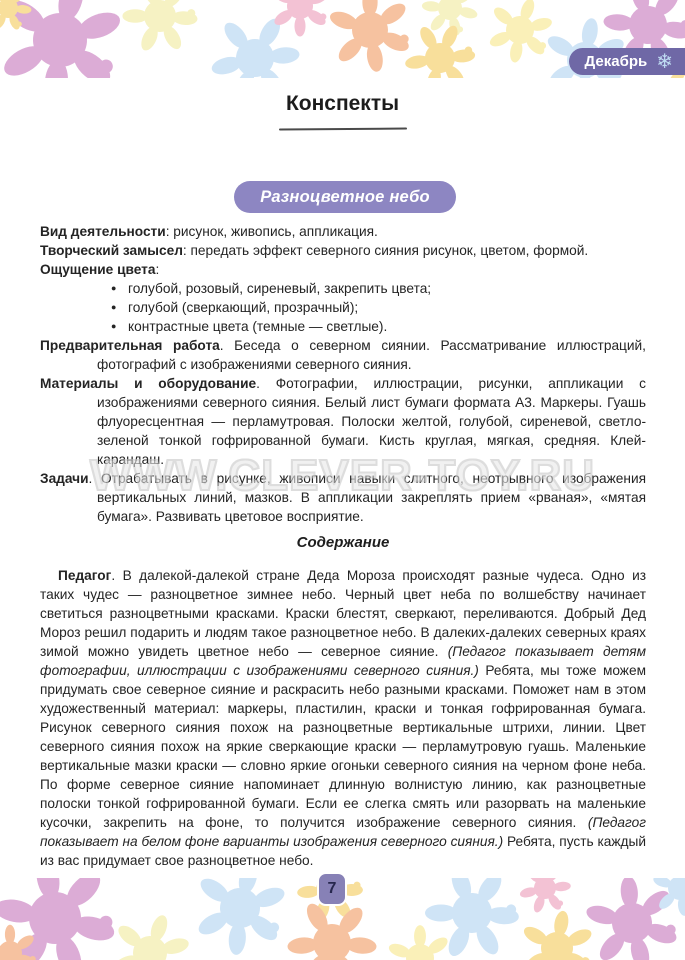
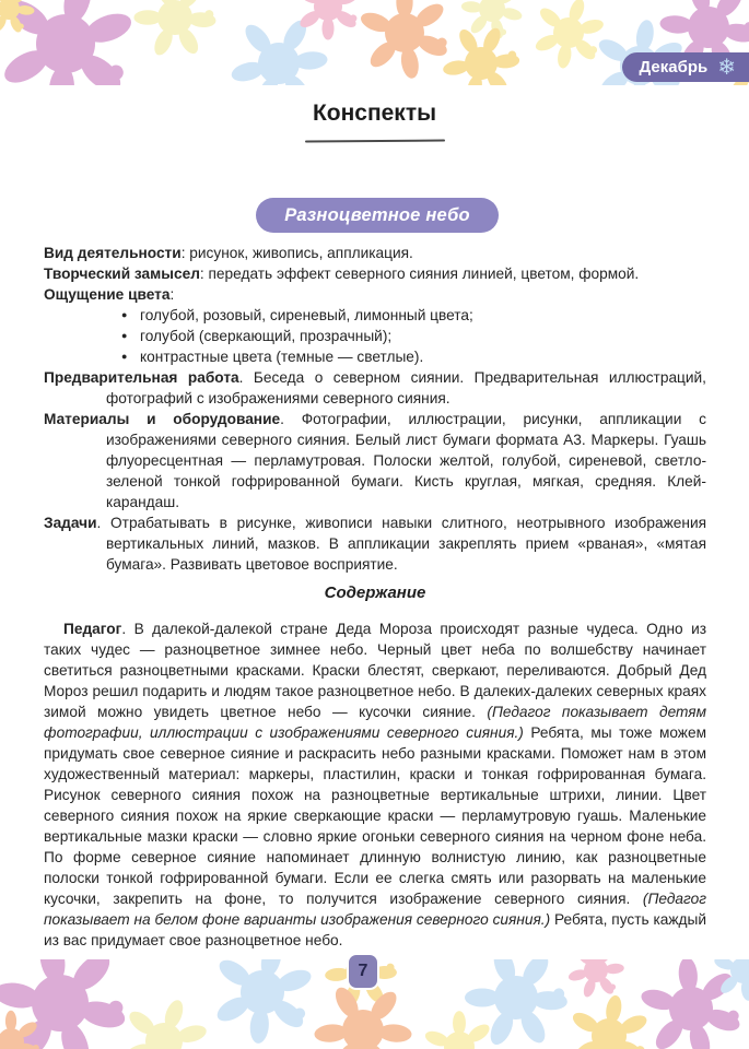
  Декабрь
  ❄
  Конспекты
  Разноцветное небо
  Вид деятельности: рисунок, живопись, аппликация.
- Творческий замысел: передать эффект северного сияния рисунок, цветом, формой.
+ Творческий замысел: передать эффект северного сияния линией, цветом, формой.
  Ощущение цвета:
- голубой, розовый, сиреневый, закрепить цвета;
+ голубой, розовый, сиреневый, лимонный цвета;
  голубой (сверкающий, прозрачный);
  контрастные цвета (темные — светлые).
- Предварительная работа. Беседа о северном сиянии. Рассматривание иллюстраций, фотографий с изображениями северного сияния.
+ Предварительная работа. Беседа о северном сиянии. Предварительная иллюстраций, фотографий с изображениями северного сияния.
  Материалы и оборудование. Фотографии, иллюстрации, рисунки, аппликации с изображениями северного сияния. Белый лист бумаги формата А3. Маркеры. Гуашь флуоресцентная — перламутровая. Полоски желтой, голубой, сиреневой, светло-зеленой тонкой гофрированной бумаги. Кисть круглая, мягкая, средняя. Клей-карандаш.
  Задачи. Отрабатывать в рисунке, живописи навыки слитного, неотрывного изображения вертикальных линий, мазков. В аппликации закреплять прием «рваная», «мятая бумага». Развивать цветовое восприятие.
  Содержание
- Педагог. В далекой-далекой стране Деда Мороза происходят разные чудеса. Одно из таких чудес — разноцветное зимнее небо. Черный цвет неба по волшебству начинает светиться разноцветными красками. Краски блестят, сверкают, переливаются. Добрый Дед Мороз решил подарить и людям такое разноцветное небо. В далеких-далеких северных краях зимой можно увидеть цветное небо — северное сияние. (Педагог показывает детям фотографии, иллюстрации с изображениями северного сияния.) Ребята, мы тоже можем придумать свое северное сияние и раскрасить небо разными красками. Поможет нам в этом художественный материал: маркеры, пластилин, краски и тонкая гофрированная бумага. Рисунок северного сияния похож на разноцветные вертикальные штрихи, линии. Цвет северного сияния похож на яркие сверкающие краски — перламутровую гуашь. Маленькие вертикальные мазки краски — словно яркие огоньки северного сияния на черном фоне неба. По форме северное сияние напоминает длинную волнистую линию, как разноцветные полоски тонкой гофрированной бумаги. Если ее слегка смять или разорвать на маленькие кусочки, закрепить на фоне, то получится изображение северного сияния. (Педагог показывает на белом фоне варианты изображения северного сияния.) Ребята, пусть каждый из вас придумает свое разноцветное небо.
+ Педагог. В далекой-далекой стране Деда Мороза происходят разные чудеса. Одно из таких чудес — разноцветное зимнее небо. Черный цвет неба по волшебству начинает светиться разноцветными красками. Краски блестят, сверкают, переливаются. Добрый Дед Мороз решил подарить и людям такое разноцветное небо. В далеких-далеких северных краях зимой можно увидеть цветное небо — кусочки сияние. (Педагог показывает детям фотографии, иллюстрации с изображениями северного сияния.) Ребята, мы тоже можем придумать свое северное сияние и раскрасить небо разными красками. Поможет нам в этом художественный материал: маркеры, пластилин, краски и тонкая гофрированная бумага. Рисунок северного сияния похож на разноцветные вертикальные штрихи, линии. Цвет северного сияния похож на яркие сверкающие краски — перламутровую гуашь. Маленькие вертикальные мазки краски — словно яркие огоньки северного сияния на черном фоне неба. По форме северное сияние напоминает длинную волнистую линию, как разноцветные полоски тонкой гофрированной бумаги. Если ее слегка смять или разорвать на маленькие кусочки, закрепить на фоне, то получится изображение северного сияния. (Педагог показывает на белом фоне варианты изображения северного сияния.) Ребята, пусть каждый из вас придумает свое разноцветное небо.
- WWW.CLEVER-TOY.RU
  7
